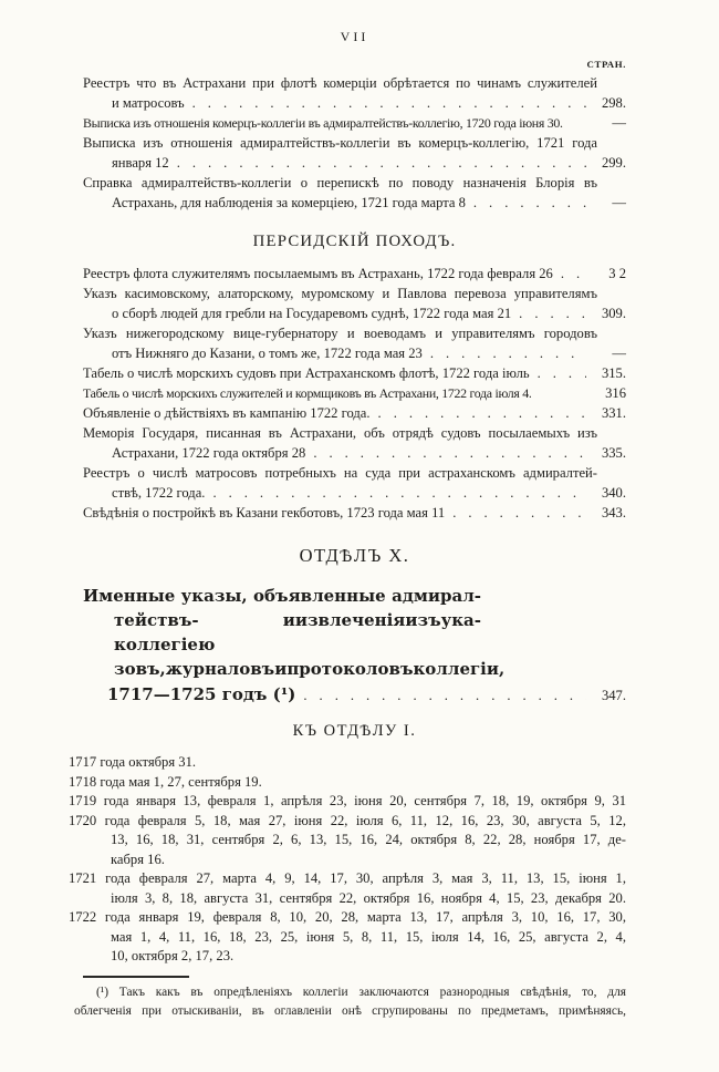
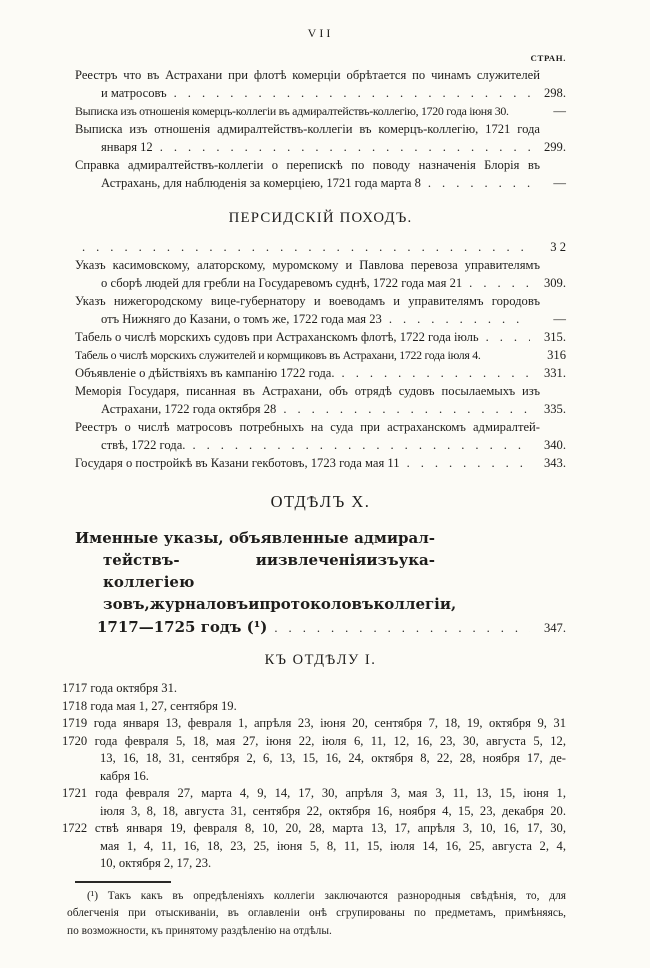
  VII
  СТРАН.
  Реестръ что въ Астрахани при флотѣ комерціи обрѣтается по чинамъ служителей
  и матросовъ
  298.
  Выписка изъ отношенія комерцъ-коллегіи въ адмиралтействъ-коллегію, 1720 года іюня 30.
  —
  Выписка изъ отношенія адмиралтействъ-коллегіи въ комерцъ-коллегію, 1721 года
  января 12
  299.
  Справка адмиралтействъ-коллегіи о перепискѣ по поводу назначенія Блорія въ
  Астрахань, для наблюденія за комерціею, 1721 года марта 8
  —
  ПЕРСИДСКІЙ ПОХОДЪ.
- Реестръ флота служителямъ посылаемымъ въ Астрахань, 1722 года февраля 26
  3 2
  Указъ касимовскому, алаторскому, муромскому и Павлова перевоза управителямъ
  о сборѣ людей для гребли на Государевомъ суднѣ, 1722 года мая 21
  309.
  Указъ нижегородскому вице-губернатору и воеводамъ и управителямъ городовъ
  отъ Нижняго до Казани, о томъ же, 1722 года мая 23
  —
  Табель о числѣ морскихъ судовъ при Астраханскомъ флотѣ, 1722 года іюль
  315.
  Табель о числѣ морскихъ служителей и кормщиковъ въ Астрахани, 1722 года іюля 4.
  316
  Объявленіе о дѣйствіяхъ въ кампанію 1722 года.
  331.
  Меморія Государя, писанная въ Астрахани, объ отрядѣ судовъ посылаемыхъ изъ
  Астрахани, 1722 года октября 28
  335.
  Реестръ о числѣ матросовъ потребныхъ на суда при астраханскомъ адмиралтей-
  ствѣ, 1722 года.
  340.
- Свѣдѣнія о постройкѣ въ Казани гекботовъ, 1723 года мая 11
+ Государя о постройкѣ въ Казани гекботовъ, 1723 года мая 11
  343.
  ОТДѢЛЪ X.
  Именные
  указы,
  объявленные
  адмирал-
  тействъ-коллегіею
  и
  извлеченія
  изъ
  ука-
  зовъ,
  журналовъ
  и
  протоколовъ
  коллегіи,
  1717—1725 годъ (¹)
  347.
  КЪ ОТДѢЛУ I.
  1717 года октября 31.
  1718 года мая 1, 27, сентября 19.
  1719 года января 13, февраля 1, апрѣля 23, іюня 20, сентября 7, 18, 19, октября 9, 31
  1720 года февраля 5, 18, мая 27, іюня 22, іюля 6, 11, 12, 16, 23, 30, августа 5, 12,
  13, 16, 18, 31, сентября 2, 6, 13, 15, 16, 24, октября 8, 22, 28, ноября 17, де-
  кабря 16.
  1721 года февраля 27, марта 4, 9, 14, 17, 30, апрѣля 3, мая 3, 11, 13, 15, іюня 1,
  іюля 3, 8, 18, августа 31, сентября 22, октября 16, ноября 4, 15, 23, декабря 20.
- 1722 года января 19, февраля 8, 10, 20, 28, марта 13, 17, апрѣля 3, 10, 16, 17, 30,
+ 1722 ствѣ января 19, февраля 8, 10, 20, 28, марта 13, 17, апрѣля 3, 10, 16, 17, 30,
  мая 1, 4, 11, 16, 18, 23, 25, іюня 5, 8, 11, 15, іюля 14, 16, 25, августа 2, 4,
  10, октября 2, 17, 23.
  (¹) Такъ какъ въ опредѣленіяхъ коллегіи заключаются разнородныя свѣдѣнія, то, для
  облегченія при отыскиваніи, въ оглавленіи онѣ сгрупированы по предметамъ, примѣняясь,
+ по возможности, къ принятому раздѣленію на отдѣлы.
